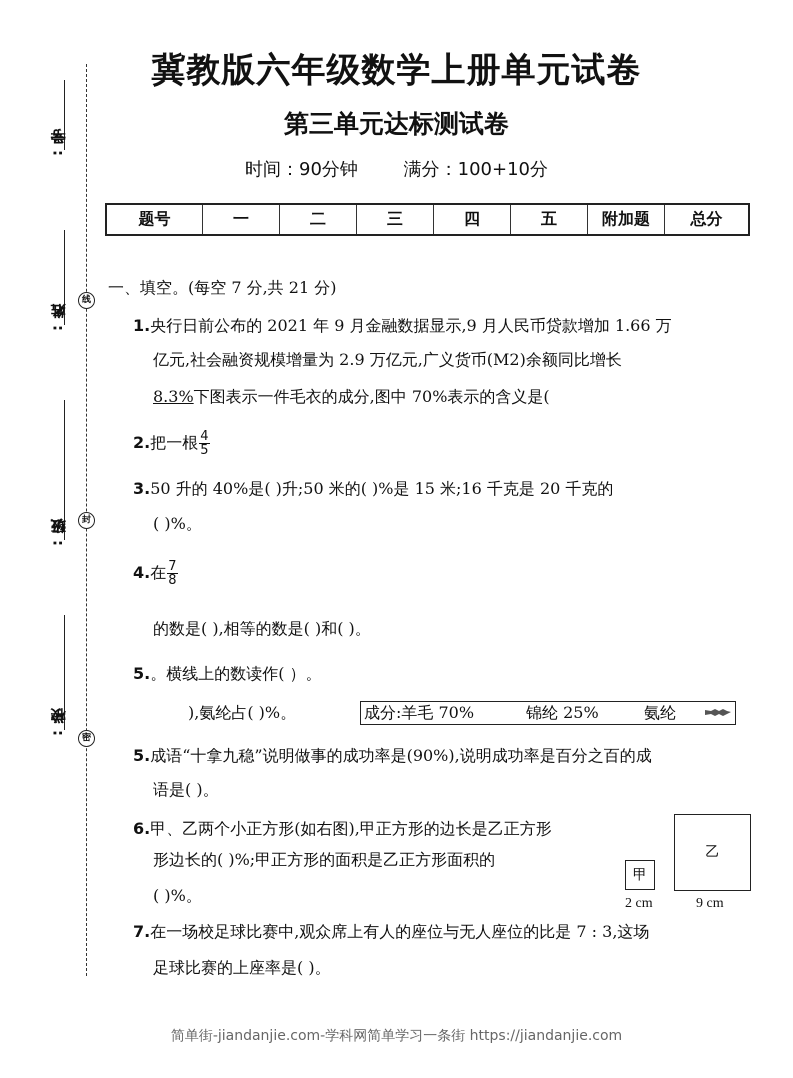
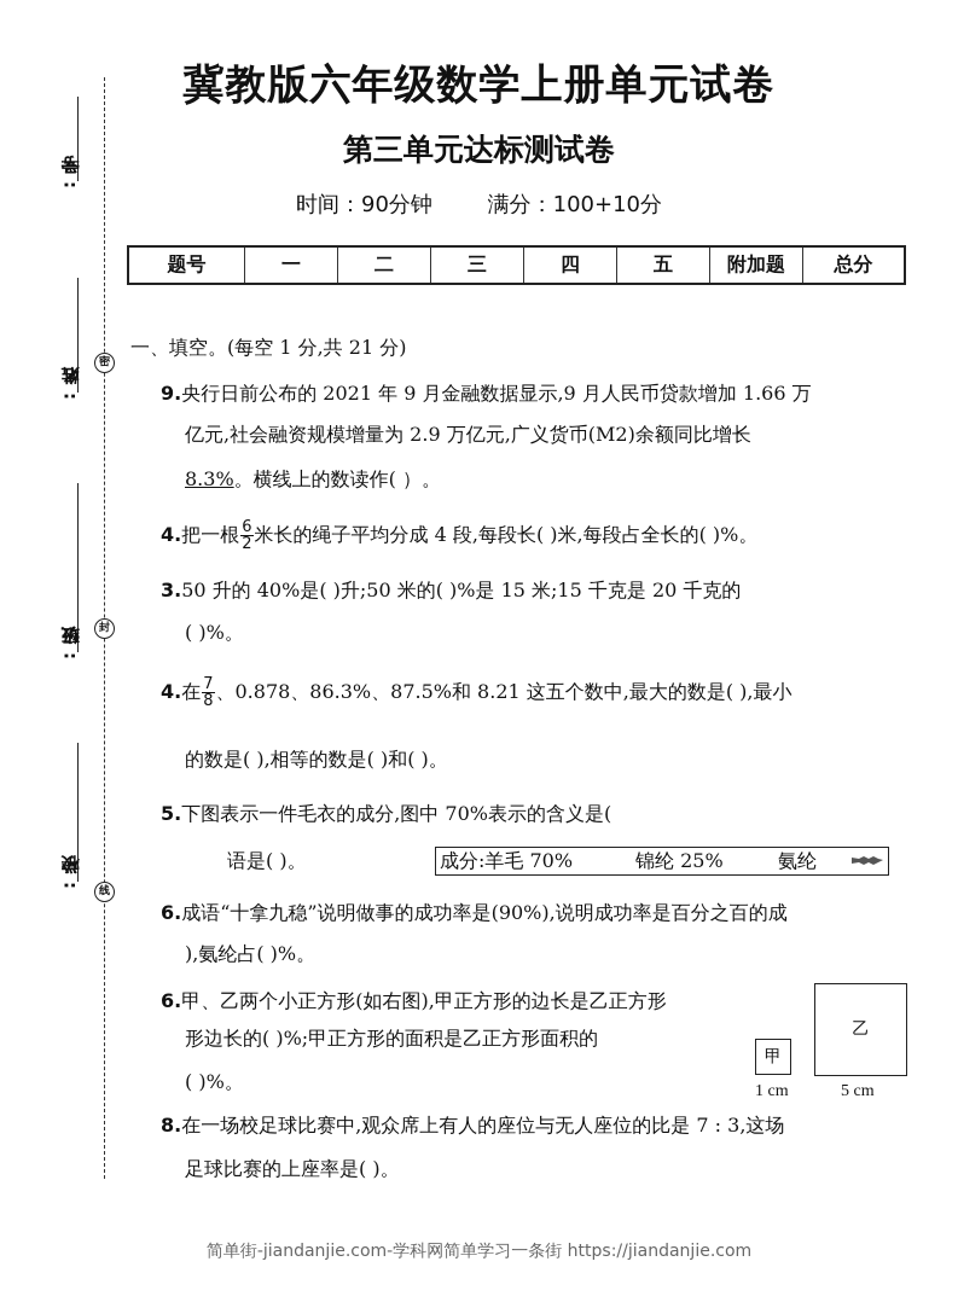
- 线
+ 密
  封
- 密
+ 线
  冀教版六年级数学上册单元试卷
  第三单元达标测试卷
  时间：90分钟 满分：100+10分
  题号	一	二	三	四	五	附加题	总分
- 一、填空。(每空 7 分,共 21 分)
+ 一、填空。(每空 1 分,共 21 分)
- 1.央行日前公布的 2021 年 9 月金融数据显示,9 月人民币贷款增加 1.66 万
+ 9.央行日前公布的 2021 年 9 月金融数据显示,9 月人民币贷款增加 1.66 万
  亿元,社会融资规模增量为 2.9 万亿元,广义货币(M2)余额同比增长
- 8.3%下图表示一件毛衣的成分,图中 70%表示的含义是(
+ 8.3%。横线上的数读作( ）。
- 2.把一根
+ 4.把一根
- 4
+ 6
- 5
+ 2
+ 米长的绳子平均分成 4 段,每段长( )米,每段占全长的( )%。
- 3.50 升的 40%是( )升;50 米的( )%是 15 米;16 千克是 20 千克的
+ 3.50 升的 40%是( )升;50 米的( )%是 15 米;15 千克是 20 千克的
  ( )%。
  4.在
  7
  8
+ 、0.878、86.3%、87.5%和 8.21 这五个数中,最大的数是( ),最小
  的数是( ),相等的数是( )和( )。
- 5.。横线上的数读作( ）。
+ 5.下图表示一件毛衣的成分,图中 70%表示的含义是(
- ),氨纶占( )%。
+ 语是( )。
  成分:羊毛 70%
  锦纶 25%
  氨纶
- 5.成语“十拿九稳”说明做事的成功率是(90%),说明成功率是百分之百的成
+ 6.成语“十拿九稳”说明做事的成功率是(90%),说明成功率是百分之百的成
- 语是( )。
+ ),氨纶占( )%。
  6.甲、乙两个小正方形(如右图),甲正方形的边长是乙正方形
  形边长的( )%;甲正方形的面积是乙正方形面积的
  ( )%。
  甲
- 2 cm
+ 1 cm
  乙
- 9 cm
+ 5 cm
- 7.在一场校足球比赛中,观众席上有人的座位与无人座位的比是 7 : 3,这场
+ 8.在一场校足球比赛中,观众席上有人的座位与无人座位的比是 7 : 3,这场
  足球比赛的上座率是( )。
  简单街-jiandanjie.com-学科网简单学习一条街 https://jiandanjie.com
